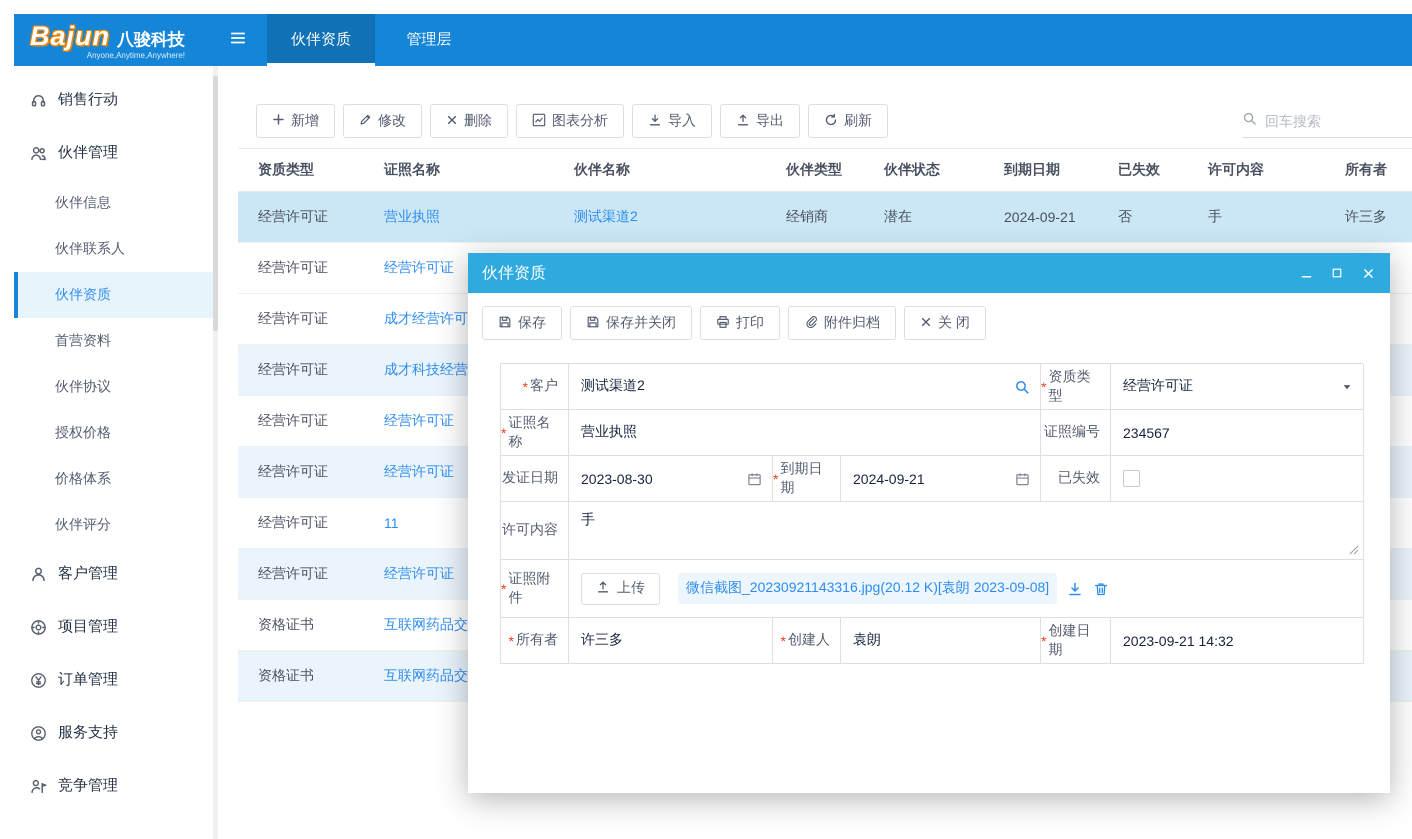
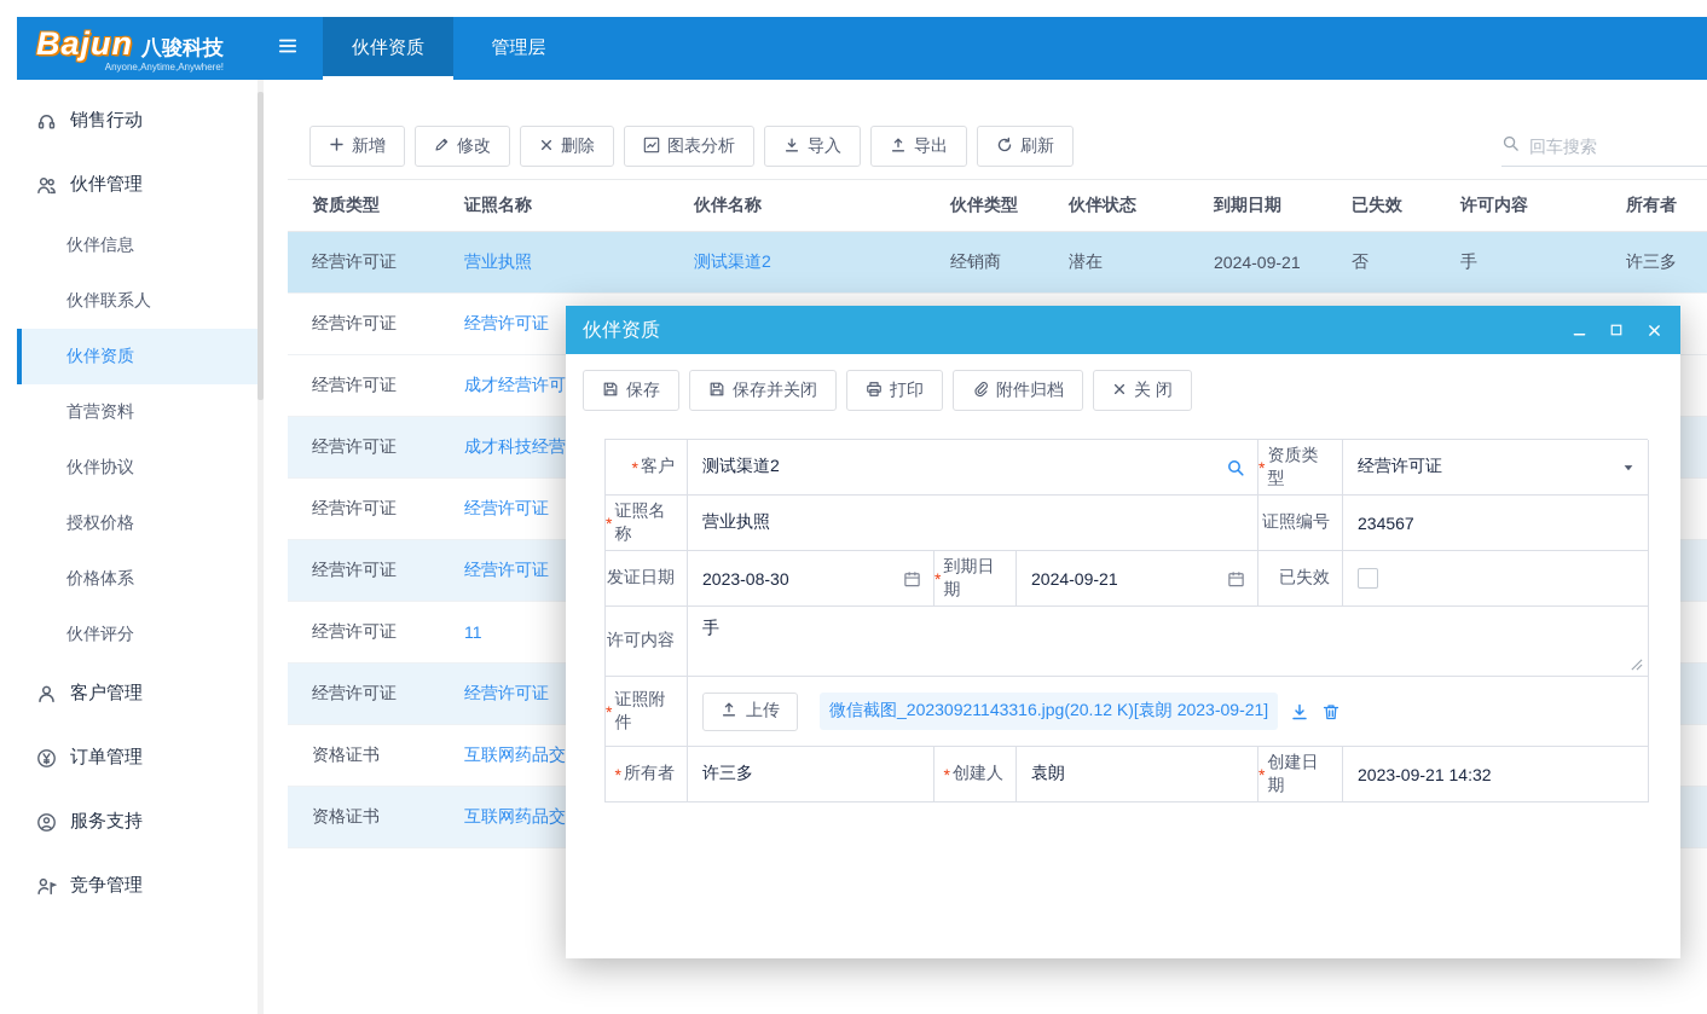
  Bajun
  八骏科技
  Anyone,Anytime,Anywhere!
  伙伴资质
  管理层
  销售行动
  伙伴管理
  伙伴信息
  伙伴联系人
  伙伴资质
  首营资料
  伙伴协议
  授权价格
  价格体系
  伙伴评分
  客户管理
- 项目管理
  订单管理
  服务支持
  竞争管理
  新增
  修改
  删除
  图表分析
  导入
  导出
  刷新
  回车搜索
  资质类型
  证照名称
  伙伴名称
  伙伴类型
  伙伴状态
  到期日期
  已失效
  许可内容
  所有者
  经营许可证
  营业执照
  测试渠道2
  经销商
  潜在
  2024-09-21
  否
  手
  许三多
  经营许可证
  经营许可证
  经营许可证
  成才经营许可
  经营许可证
  成才科技经营
  经营许可证
  经营许可证
  经营许可证
  经营许可证
  经营许可证
  11
  经营许可证
  经营许可证
  资格证书
  互联网药品交
  资格证书
  互联网药品交
  伙伴资质
  保存
  保存并关闭
  打印
  附件归档
  关 闭
  *
  客户
  测试渠道2
  *
  资质类型
  经营许可证
  *
  证照名称
  营业执照
  证照编号
  234567
  发证日期
  2023-08-30
  *
  到期日期
  2024-09-21
  已失效
  许可内容
  手
  *
  证照附件
  上传
- 微信截图_20230921143316.jpg(20.12 K)[袁朗 2023-09-08]
+ 微信截图_20230921143316.jpg(20.12 K)[袁朗 2023-09-21]
  *
  所有者
  许三多
  *
  创建人
  袁朗
  *
  创建日期
  2023-09-21 14:32
